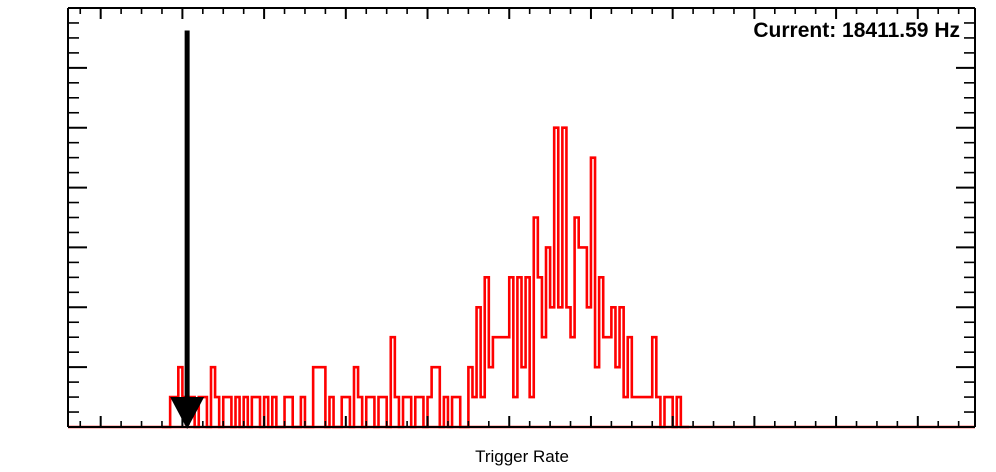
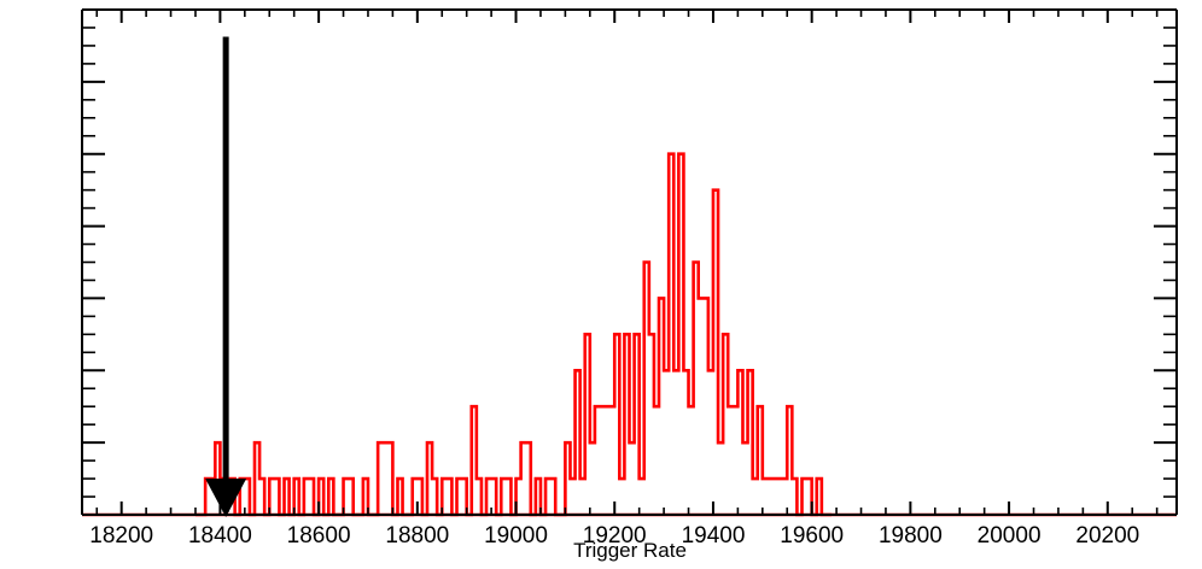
+ 18200
+ 18400
+ 18600
+ 18800
+ 19000
+ 19200
+ 19400
+ 19600
+ 19800
+ 20000
+ 20200
  Trigger Rate
- Current: 18411.59 Hz
